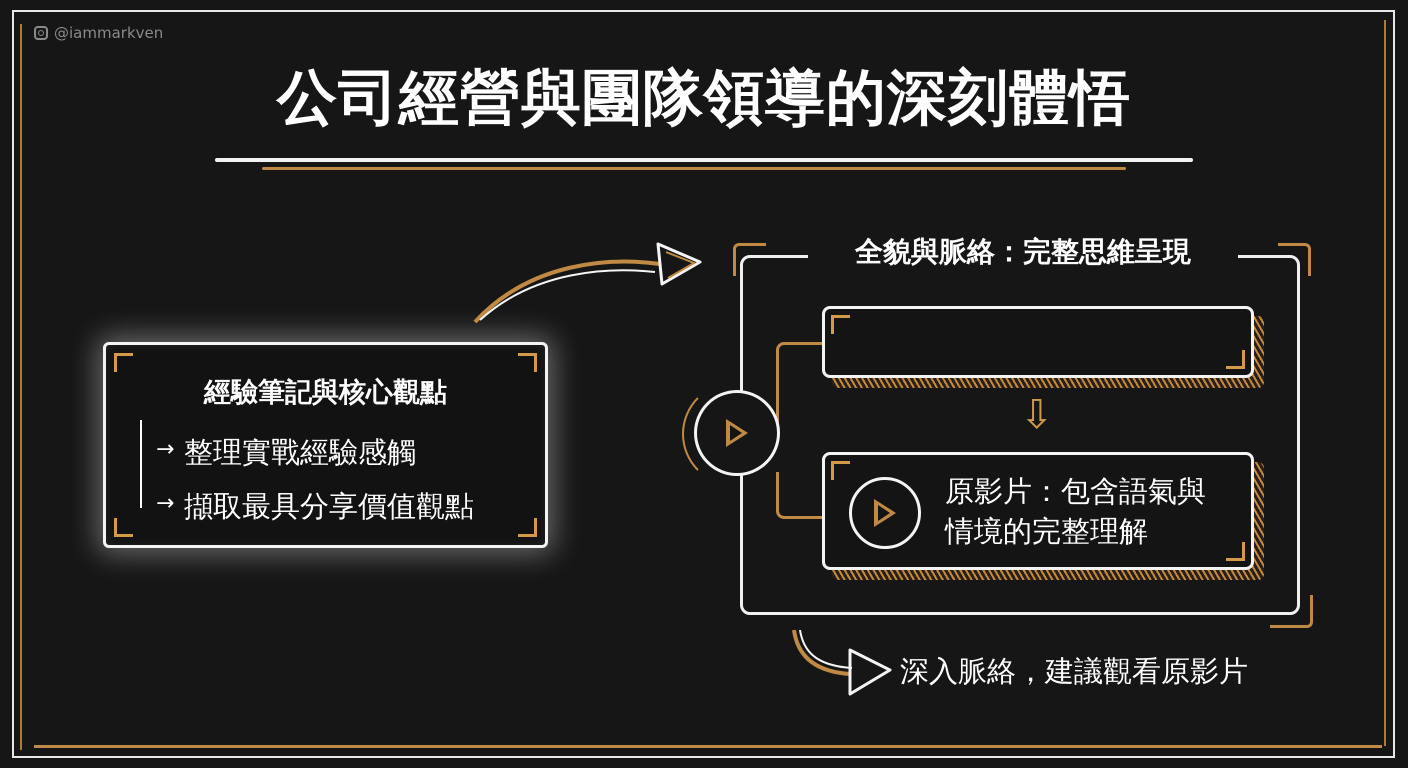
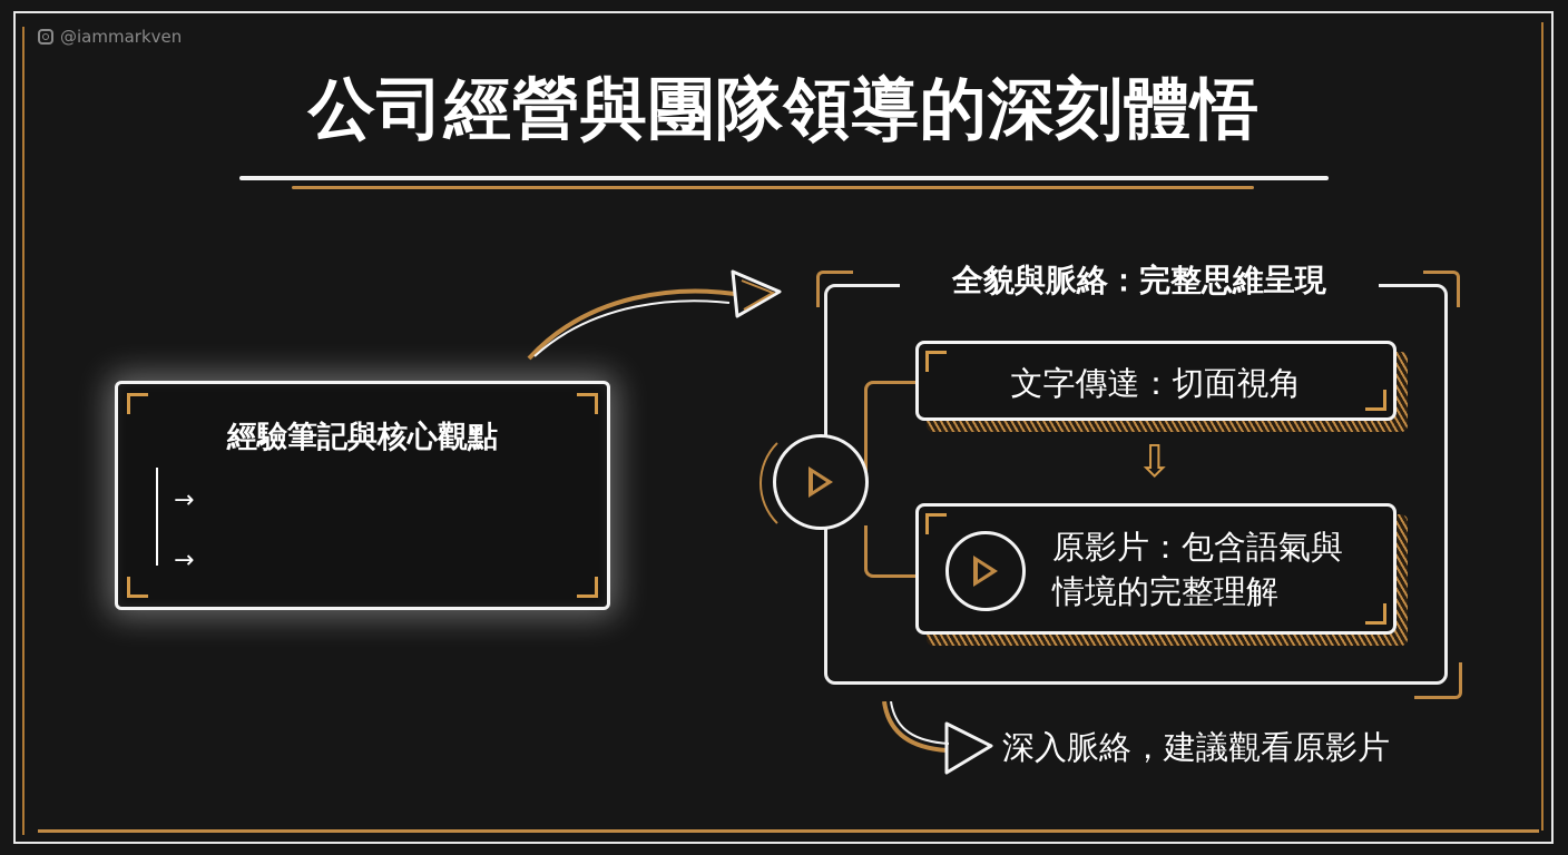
  @iammarkven
  公司經營與團隊領導的深刻體悟
  經驗筆記與核心觀點
  →
  →
- 整理實戰經驗感觸
- 擷取最具分享價值觀點
  全貌與脈絡：完整思維呈現
+ 文字傳達：切面視角
  ⇩
  原影片：包含語氣與
  情境的完整理解
  深入脈絡，建議觀看原影片
